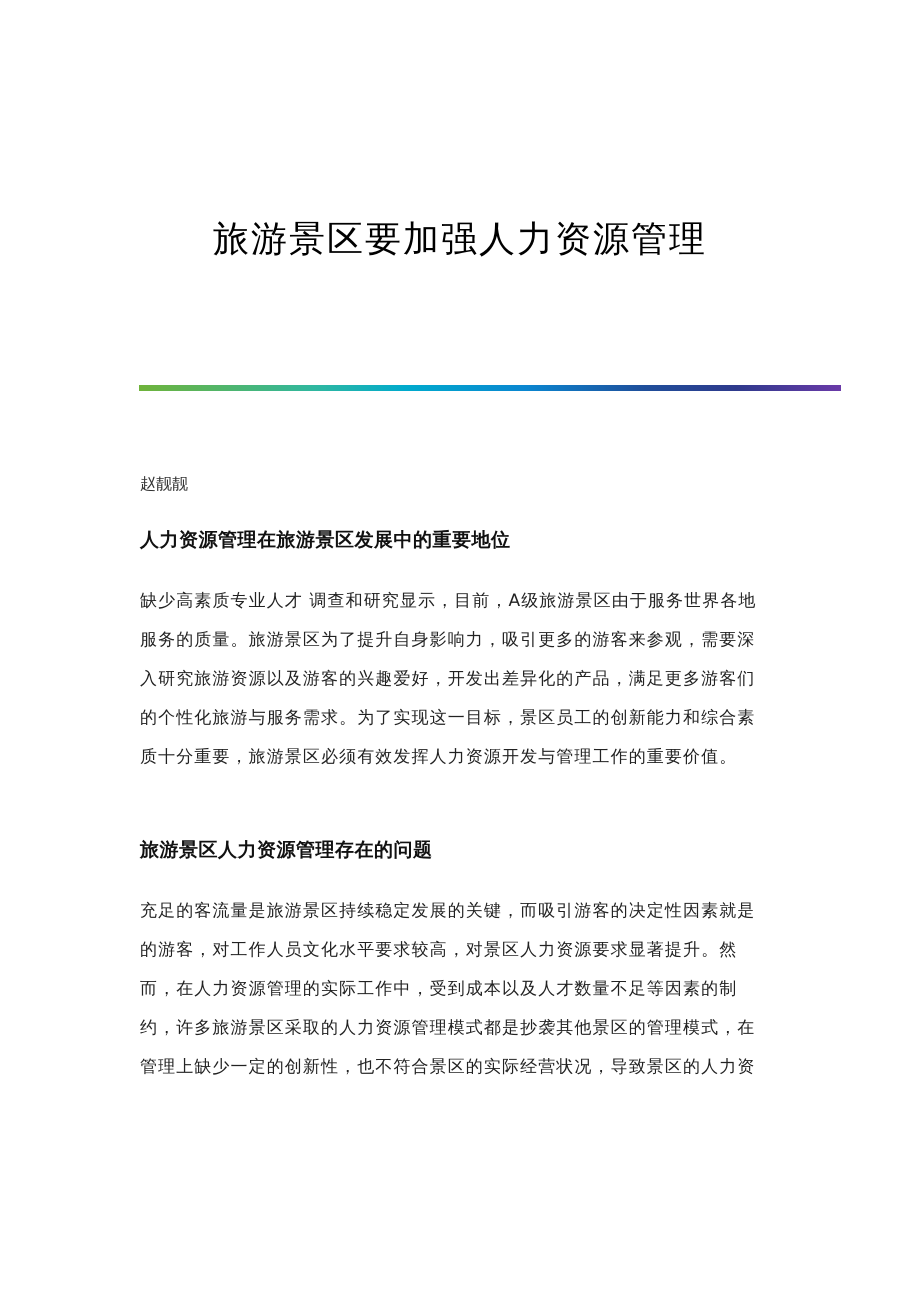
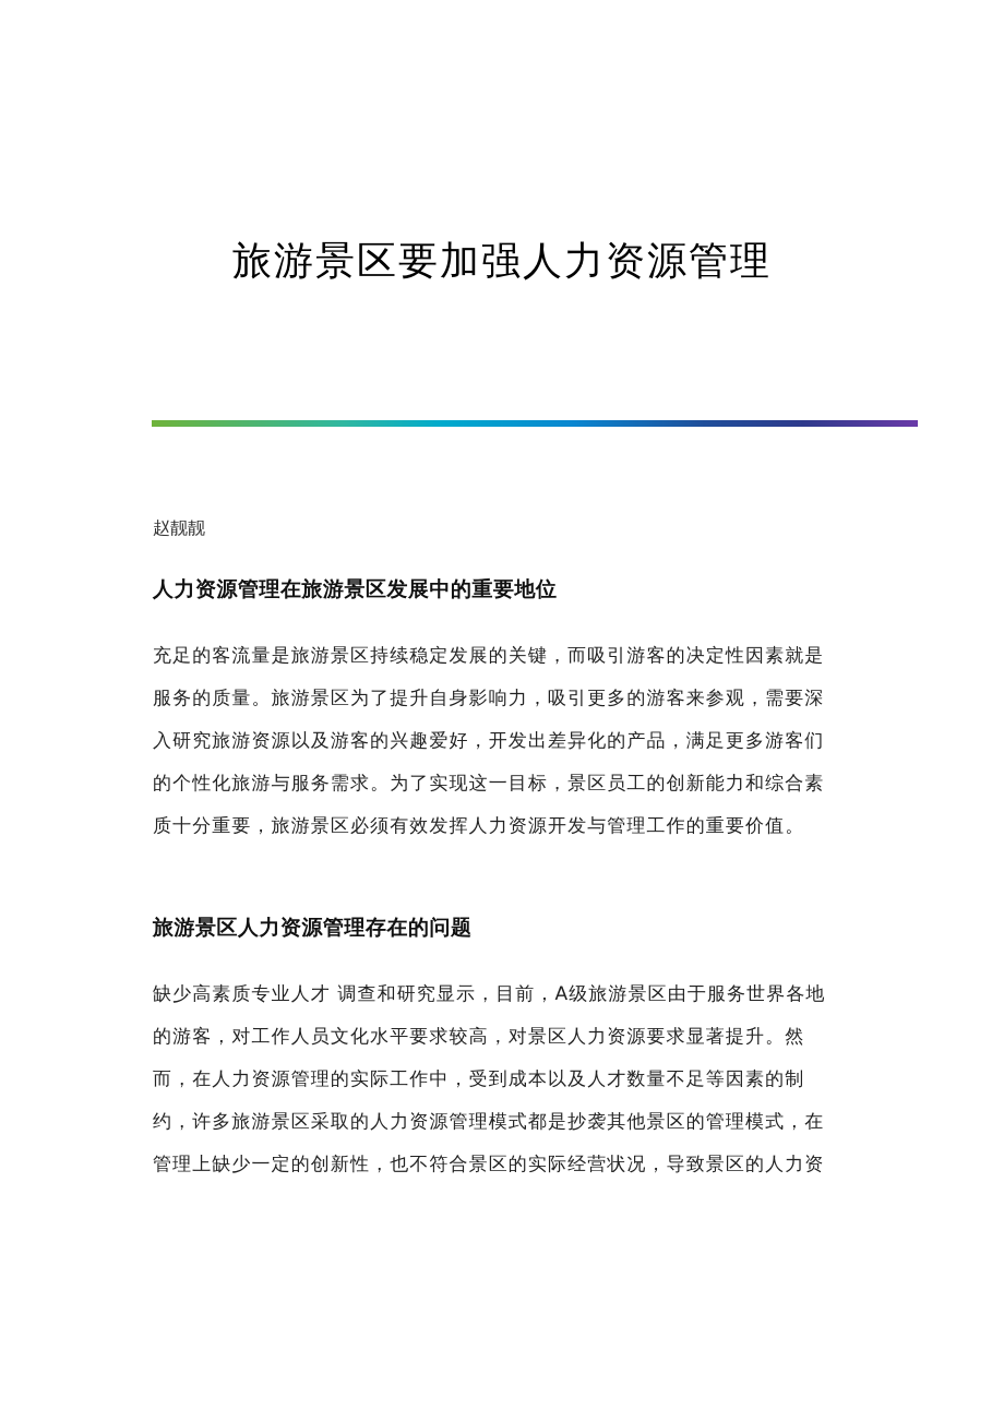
  旅游景区要加强人力资源管理
  赵靓靓
  人力资源管理在旅游景区发展中的重要地位
- 缺少高素质专业人才 调查和研究显示，目前，A级旅游景区由于服务世界各地
+ 充足的客流量是旅游景区持续稳定发展的关键，而吸引游客的决定性因素就是
  服务的质量。旅游景区为了提升自身影响力，吸引更多的游客来参观，需要深
  入研究旅游资源以及游客的兴趣爱好，开发出差异化的产品，满足更多游客们
  的个性化旅游与服务需求。为了实现这一目标，景区员工的创新能力和综合素
  质十分重要，旅游景区必须有效发挥人力资源开发与管理工作的重要价值。
  旅游景区人力资源管理存在的问题
- 充足的客流量是旅游景区持续稳定发展的关键，而吸引游客的决定性因素就是
+ 缺少高素质专业人才 调查和研究显示，目前，A级旅游景区由于服务世界各地
  的游客，对工作人员文化水平要求较高，对景区人力资源要求显著提升。然
  而，在人力资源管理的实际工作中，受到成本以及人才数量不足等因素的制
  约，许多旅游景区采取的人力资源管理模式都是抄袭其他景区的管理模式，在
  管理上缺少一定的创新性，也不符合景区的实际经营状况，导致景区的人力资
